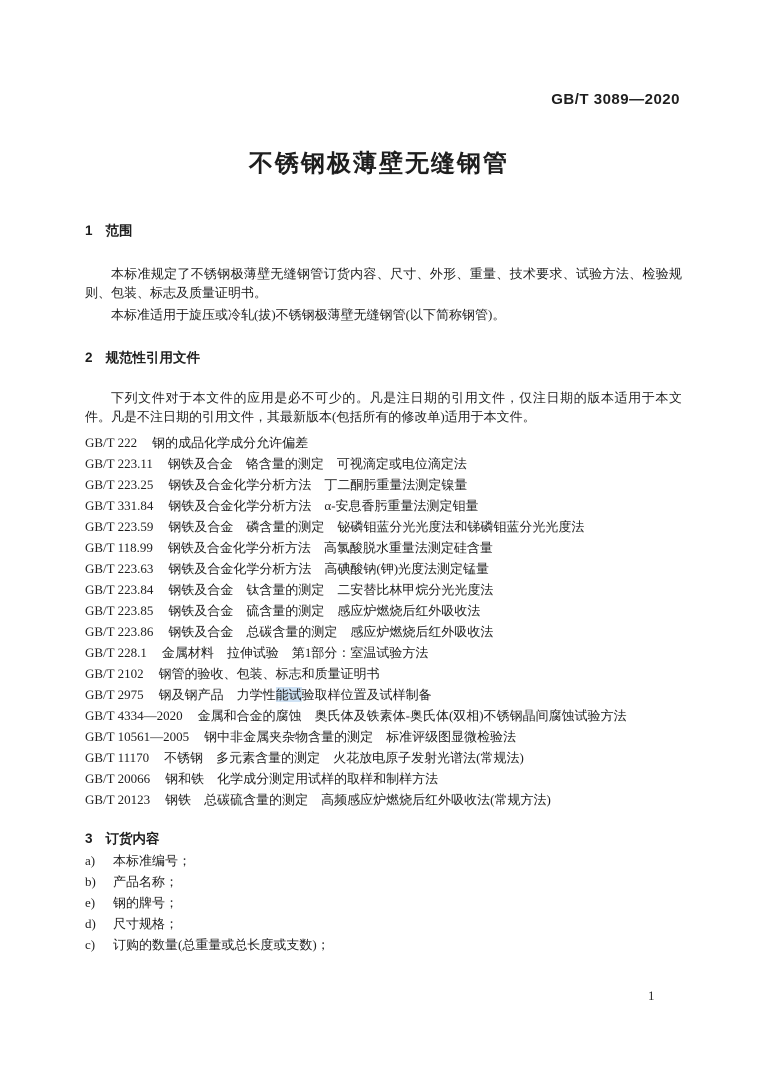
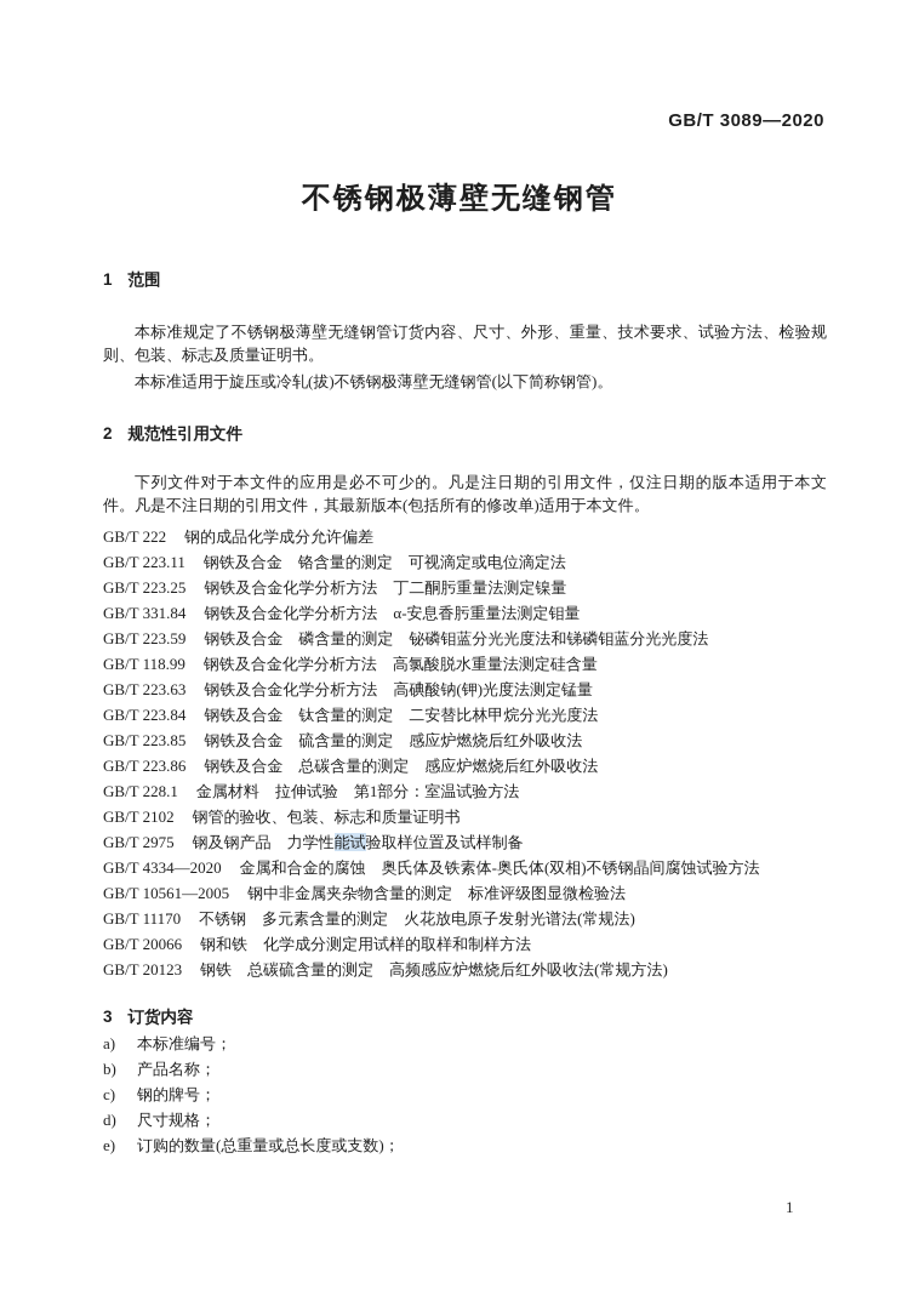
  GB/T 3089—2020
  不锈钢极薄壁无缝钢管
  1 范围
  本标准规定了不锈钢极薄壁无缝钢管订货内容、尺寸、外形、重量、技术要求、试验方法、检验规则、包装、标志及质量证明书。
  本标准适用于旋压或冷轧(拔)不锈钢极薄壁无缝钢管(以下简称钢管)。
  2 规范性引用文件
  下列文件对于本文件的应用是必不可少的。凡是注日期的引用文件，仅注日期的版本适用于本文件。凡是不注日期的引用文件，其最新版本(包括所有的修改单)适用于本文件。
  GB/T 222 钢的成品化学成分允许偏差
  GB/T 223.11 钢铁及合金 铬含量的测定 可视滴定或电位滴定法
  GB/T 223.25 钢铁及合金化学分析方法 丁二酮肟重量法测定镍量
  GB/T 331.84 钢铁及合金化学分析方法 α-安息香肟重量法测定钼量
  GB/T 223.59 钢铁及合金 磷含量的测定 铋磷钼蓝分光光度法和锑磷钼蓝分光光度法
  GB/T 118.99 钢铁及合金化学分析方法 高氯酸脱水重量法测定硅含量
  GB/T 223.63 钢铁及合金化学分析方法 高碘酸钠(钾)光度法测定锰量
  GB/T 223.84 钢铁及合金 钛含量的测定 二安替比林甲烷分光光度法
  GB/T 223.85 钢铁及合金 硫含量的测定 感应炉燃烧后红外吸收法
  GB/T 223.86 钢铁及合金 总碳含量的测定 感应炉燃烧后红外吸收法
  GB/T 228.1 金属材料 拉伸试验 第1部分：室温试验方法
  GB/T 2102 钢管的验收、包装、标志和质量证明书
  GB/T 2975 钢及钢产品 力学性能试验取样位置及试样制备
  GB/T 4334—2020 金属和合金的腐蚀 奥氏体及铁素体-奥氏体(双相)不锈钢晶间腐蚀试验方法
  GB/T 10561—2005 钢中非金属夹杂物含量的测定 标准评级图显微检验法
  GB/T 11170 不锈钢 多元素含量的测定 火花放电原子发射光谱法(常规法)
  GB/T 20066 钢和铁 化学成分测定用试样的取样和制样方法
  GB/T 20123 钢铁 总碳硫含量的测定 高频感应炉燃烧后红外吸收法(常规方法)
  3 订货内容
  a) 本标准编号；
  b) 产品名称；
- e) 钢的牌号；
+ c) 钢的牌号；
  d) 尺寸规格；
- c) 订购的数量(总重量或总长度或支数)；
+ e) 订购的数量(总重量或总长度或支数)；
  1
